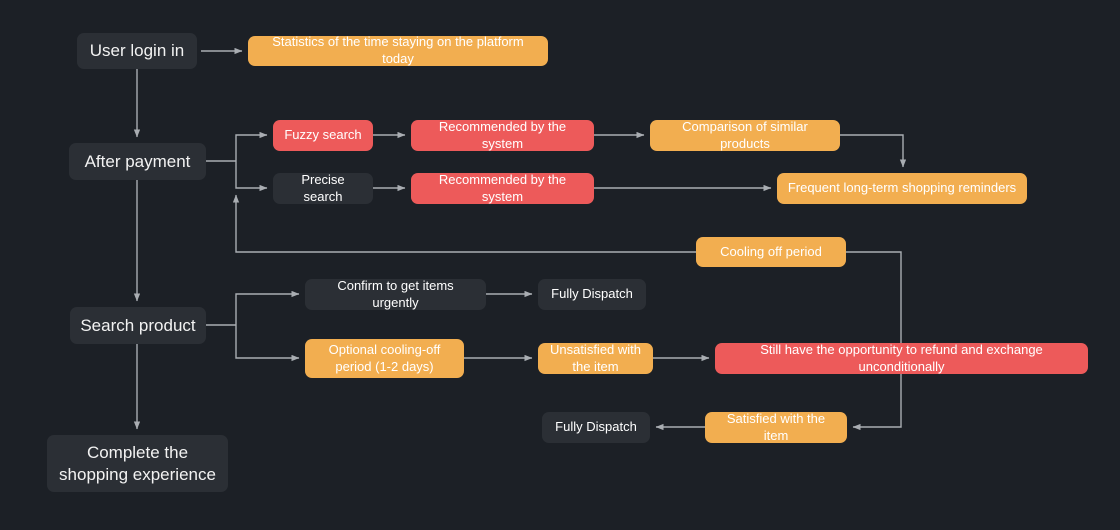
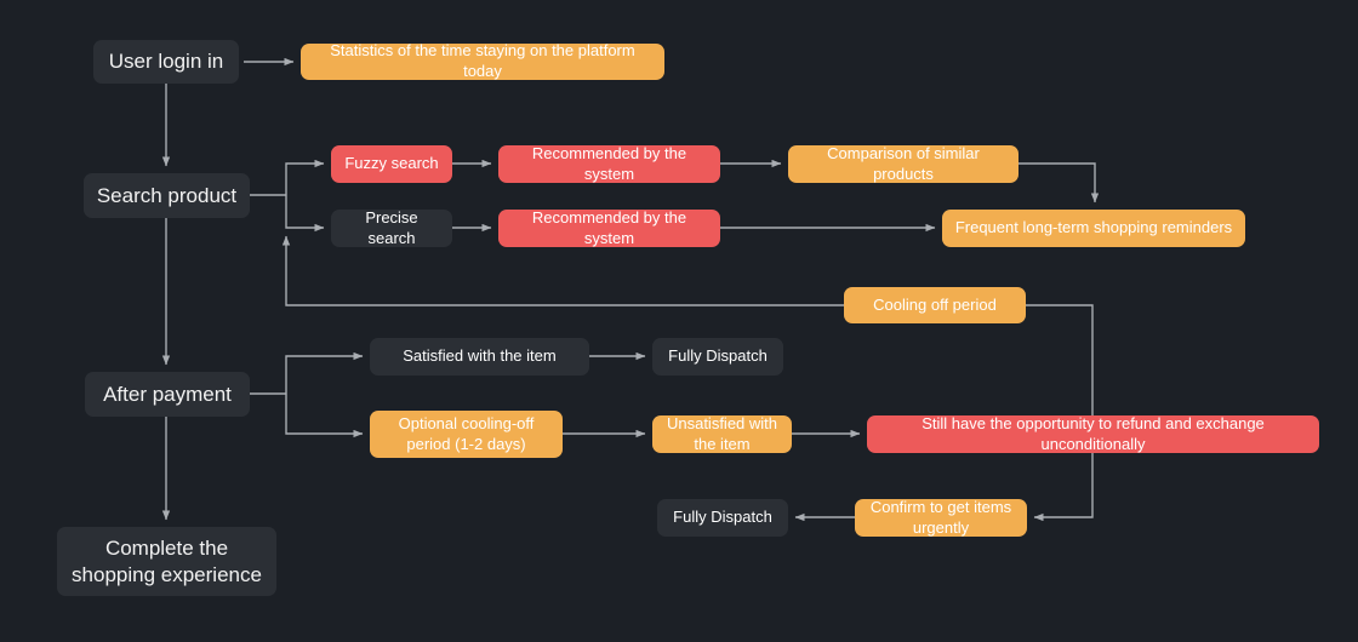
  User login in
  Statistics of the time staying on the platform today
- After payment
+ Search product
  Fuzzy search
  Precise search
  Recommended by the system
  Recommended by the system
  Comparison of similar products
  Frequent long-term shopping reminders
  Cooling off period
- Search product
+ After payment
- Confirm to get items urgently
+ Satisfied with the item
  Fully Dispatch
  Optional cooling-off
  period (1-2 days)
  Unsatisfied with the item
  Still have the opportunity to refund and exchange unconditionally
- Satisfied with the item
+ Confirm to get items urgently
  Fully Dispatch
  Complete the
  shopping experience
